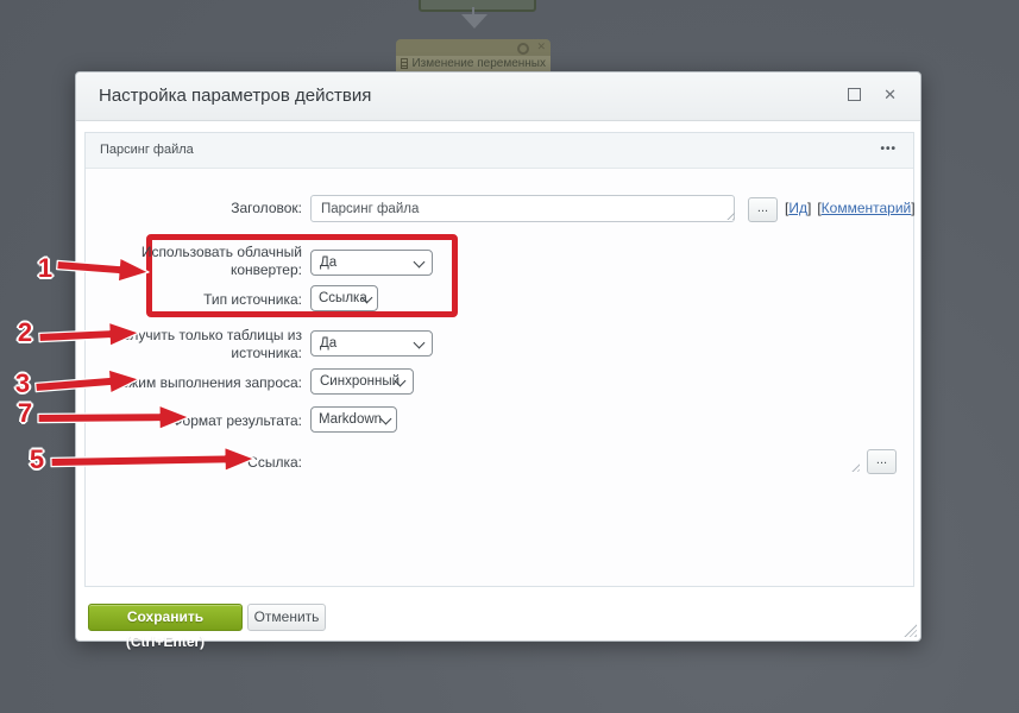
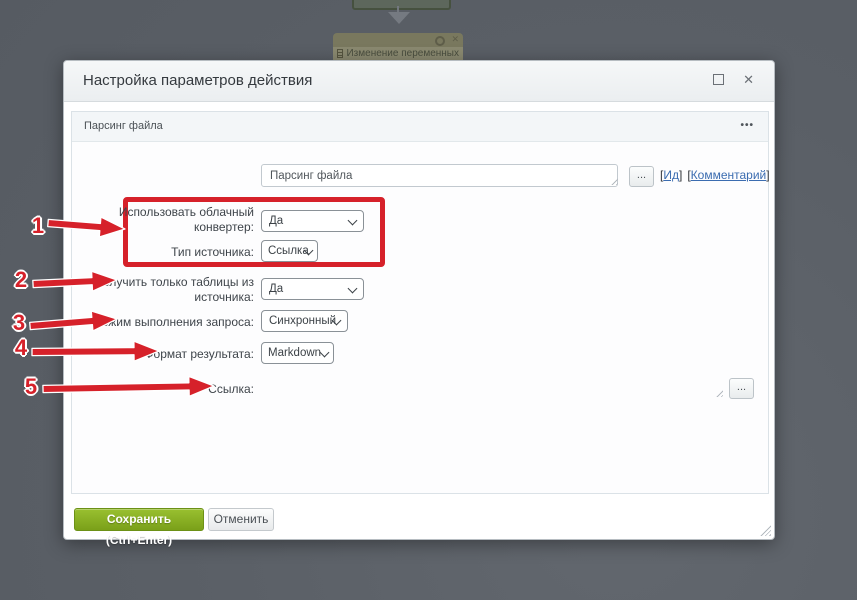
  ✕
  Изменение переменных
  Настройка параметров действия
  ✕
  Парсинг файла
  •••
- Заголовок:
  Парсинг файла
  ...
  Ид Комментарий
  Использовать облачный
  конвертер:
  Да
  Тип источника:
  Ссылка
  учить только таблицы из
  источника:
  Да
  им выполнения запроса:
  Синхронный
  ормат результата:
  Markdown
  Ссылка:
  ...
  Сохранить (Ctrl+Enter)
  Отменить
  1
  2
  3
- 7
+ 4
  5
